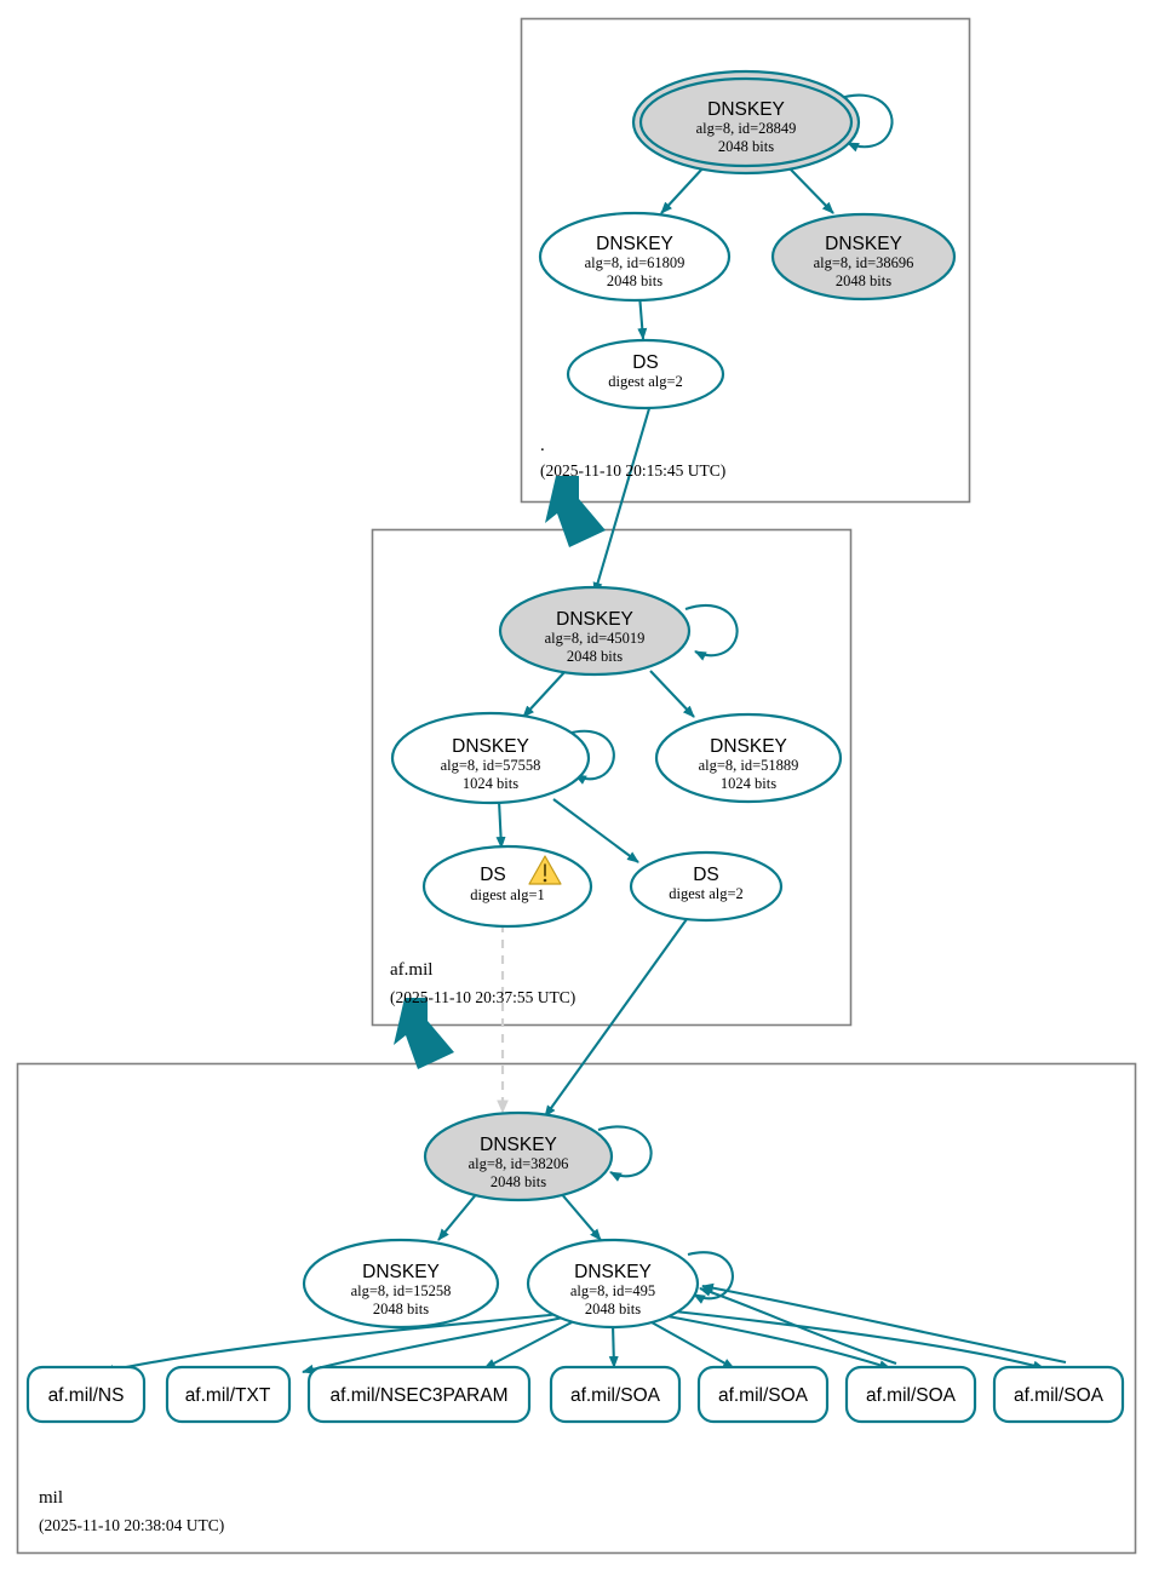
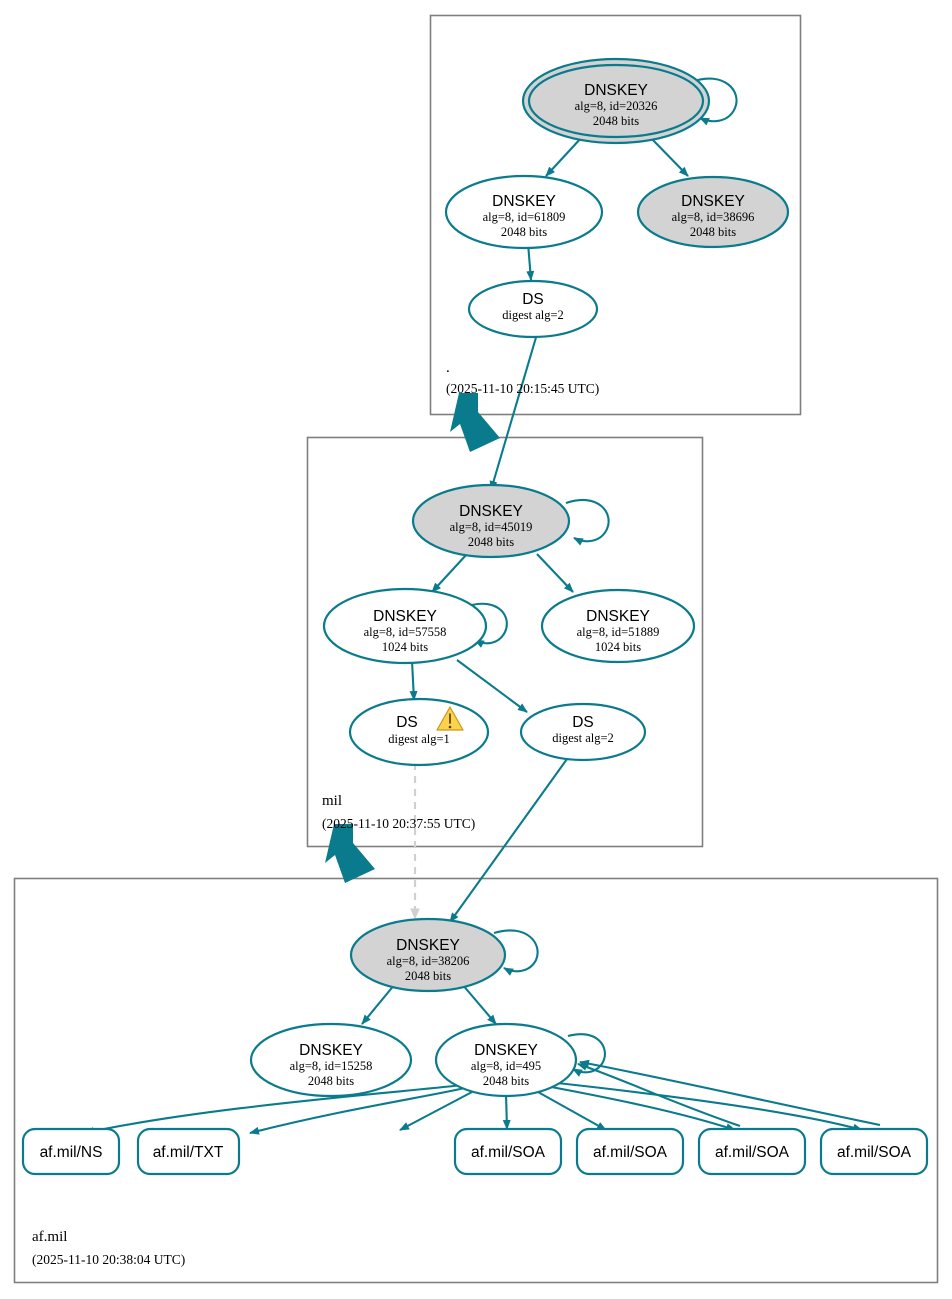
  DNSKEY
- alg=8, id=28849
+ alg=8, id=20326
  2048 bits
  DNSKEY
  alg=8, id=61809
  2048 bits
  DNSKEY
  alg=8, id=38696
  2048 bits
  DS
  digest alg=2
  .
  (2025-11-10 20:15:45 UTC)
  DNSKEY
  alg=8, id=45019
  2048 bits
  DNSKEY
  alg=8, id=57558
  1024 bits
  DNSKEY
  alg=8, id=51889
  1024 bits
  DS
  digest alg=1
  DS
  digest alg=2
- af.mil
+ mil
  (2025-11-10 20:37:55 UTC)
  DNSKEY
  alg=8, id=38206
  2048 bits
  DNSKEY
  alg=8, id=15258
  2048 bits
  DNSKEY
  alg=8, id=495
  2048 bits
  af.mil/NS
  af.mil/TXT
- af.mil/NSEC3PARAM
  af.mil/SOA
  af.mil/SOA
  af.mil/SOA
  af.mil/SOA
- mil
+ af.mil
  (2025-11-10 20:38:04 UTC)
